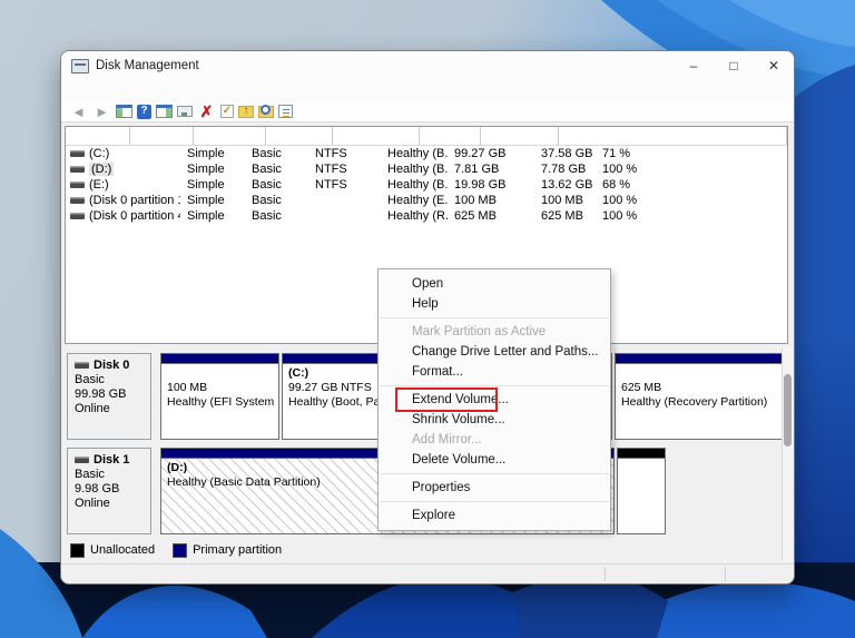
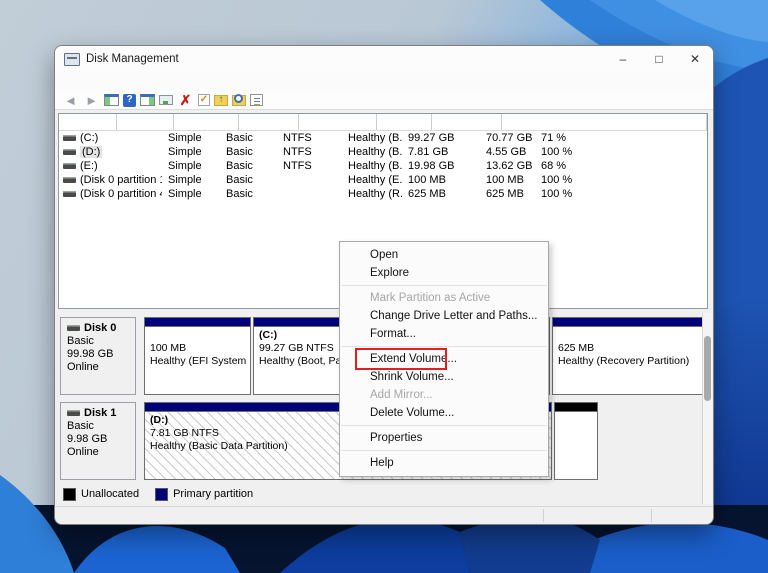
  Disk Management
  –
  □
  ✕
  (C:)
  Simple
  Basic
  NTFS
  Healthy (B.
  99.27 GB
- 37.58 GB
+ 70.77 GB
  71 %
  (D:)
  Simple
  Basic
  NTFS
  Healthy (B.
  7.81 GB
- 7.78 GB
+ 4.55 GB
  100 %
  (E:)
  Simple
  Basic
  NTFS
  Healthy (B.
  19.98 GB
  13.62 GB
  68 %
  (Disk 0 partition
  Simple
  Basic
  Healthy (E.
  100 MB
  100 MB
  100 %
  (Disk 0 partition
  Simple
  Basic
  Healthy (R.
  625 MB
  625 MB
  100 %
  Disk 0
  Basic
  99.98 GB
  Online
  100 MB
  Healthy (EFI System
  (C:)
  99.27 GB NTFS
  Healthy (Boot, P
  625 MB
  Healthy (Recovery Partition)
  Disk 1
  Basic
  9.98 GB
  Online
  (D:)
+ 7.81 GB NTFS
  Healthy (Basic Data Partition)
  Unallocated
  Primary partition
  Open
- Help
+ Explore
  Mark Partition as Active
  Change Drive Letter and Paths...
  Format...
  Extend Volume...
  Shrink Volume...
  Add Mirror...
  Delete Volume...
  Properties
- Explore
+ Help
